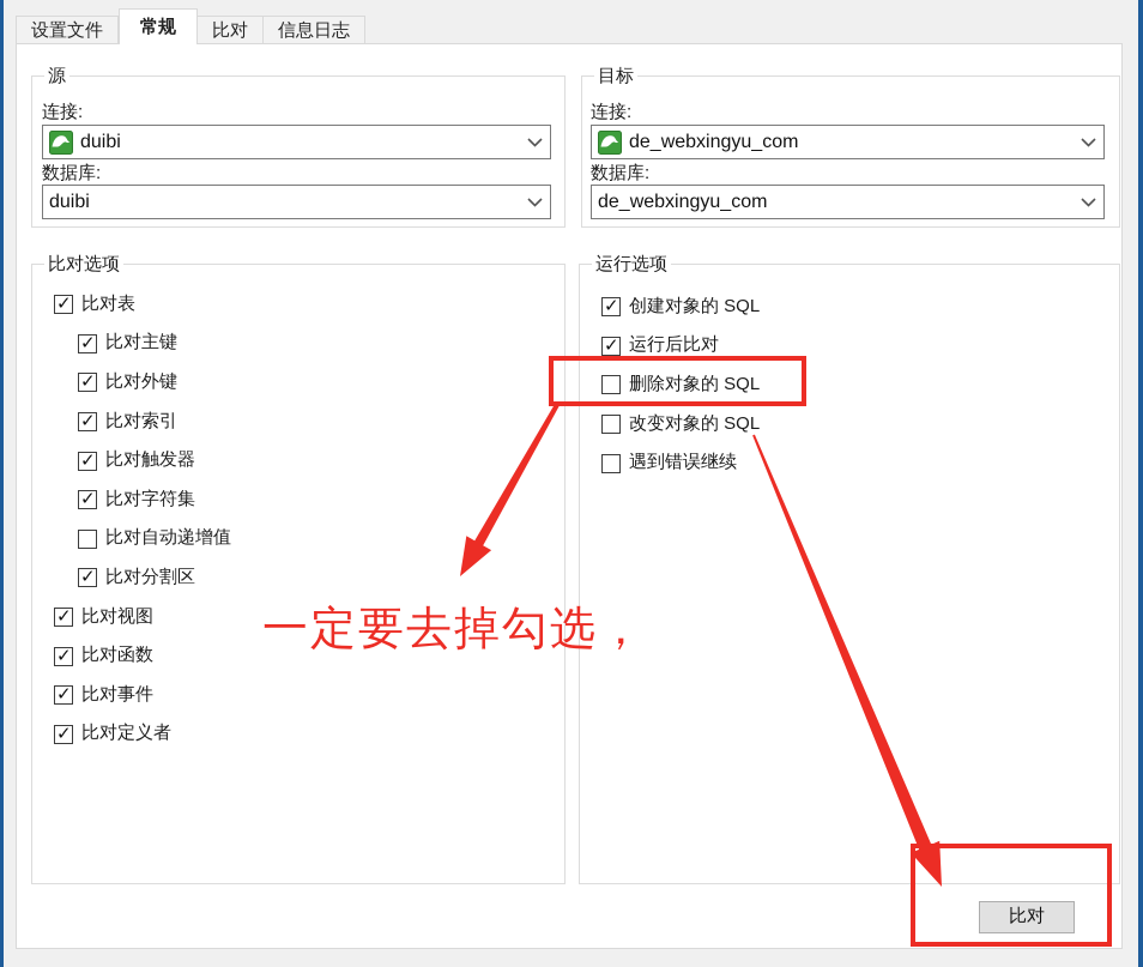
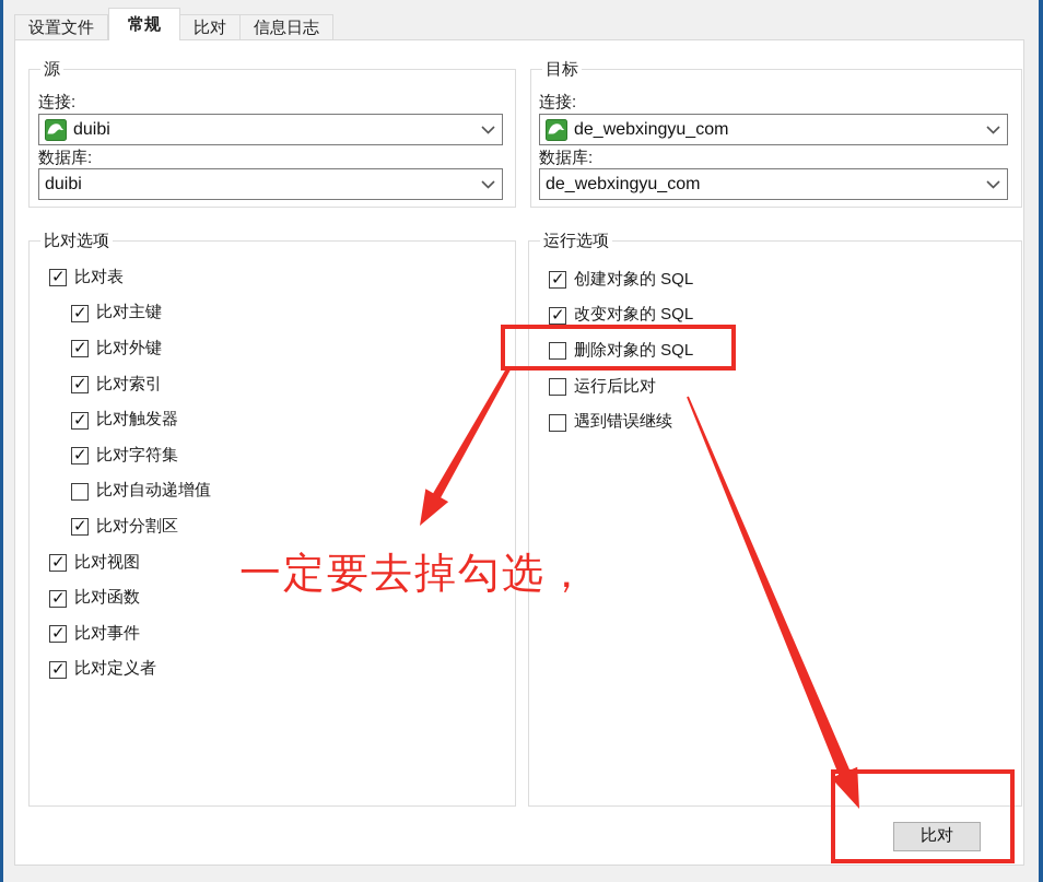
  设置文件
  常规
  比对
  信息日志
  源
  连接:
  duibi
  数据库:
  duibi
  目标
  连接:
  de_webxingyu_com
  数据库:
  de_webxingyu_com
  比对选项
  比对表
  比对主键
  比对外键
  比对索引
  比对触发器
  比对字符集
  比对自动递增值
  比对分割区
  比对视图
  比对函数
  比对事件
  比对定义者
  运行选项
  创建对象的 SQL
- 运行后比对
+ 改变对象的 SQL
  删除对象的 SQL
- 改变对象的 SQL
+ 运行后比对
  遇到错误继续
  比对
  一定要去掉勾选，
